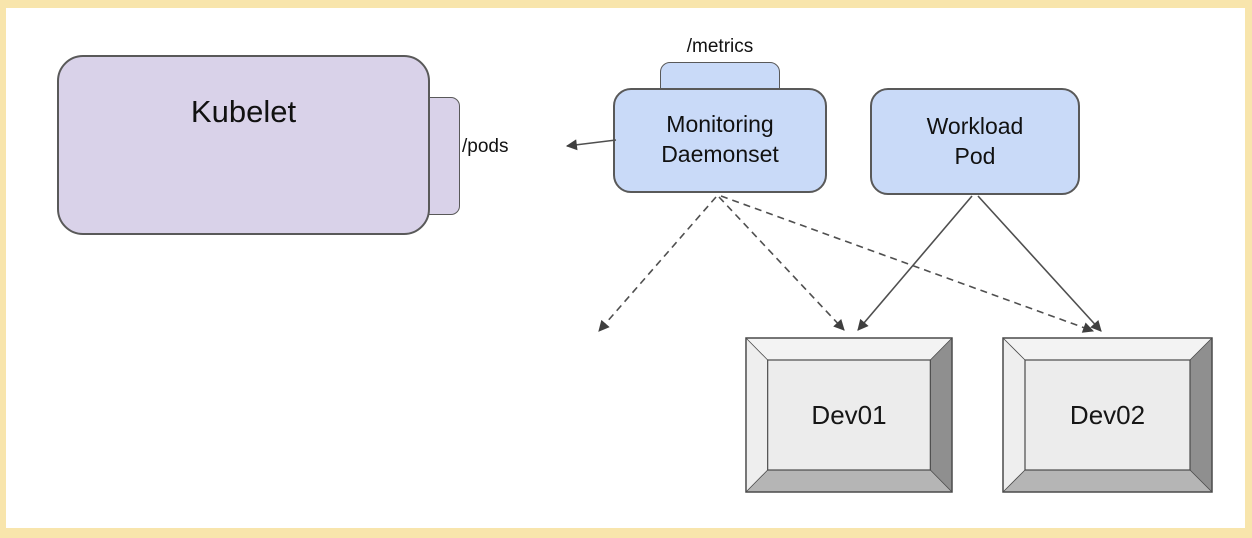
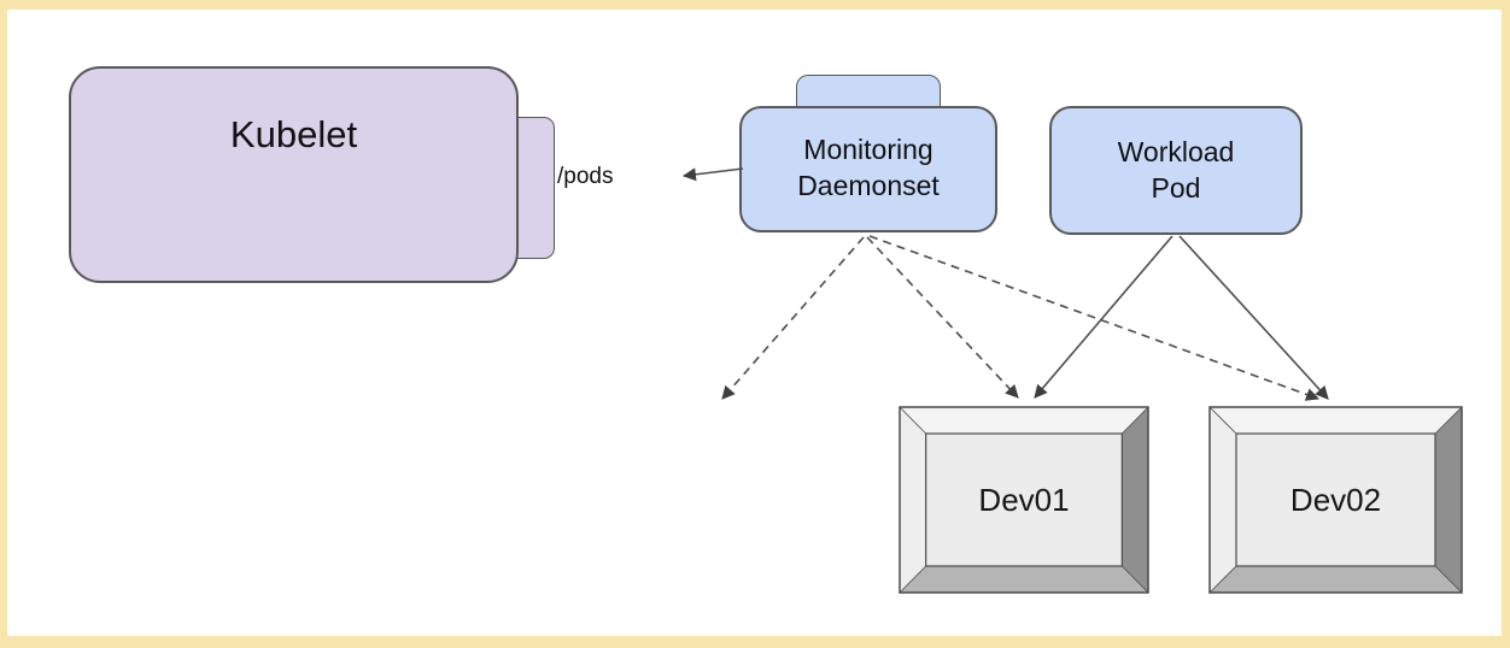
  Kubelet
  /pods
- /metrics
  Monitoring
  Daemonset
  Workload
  Pod
  Dev01
  Dev02
